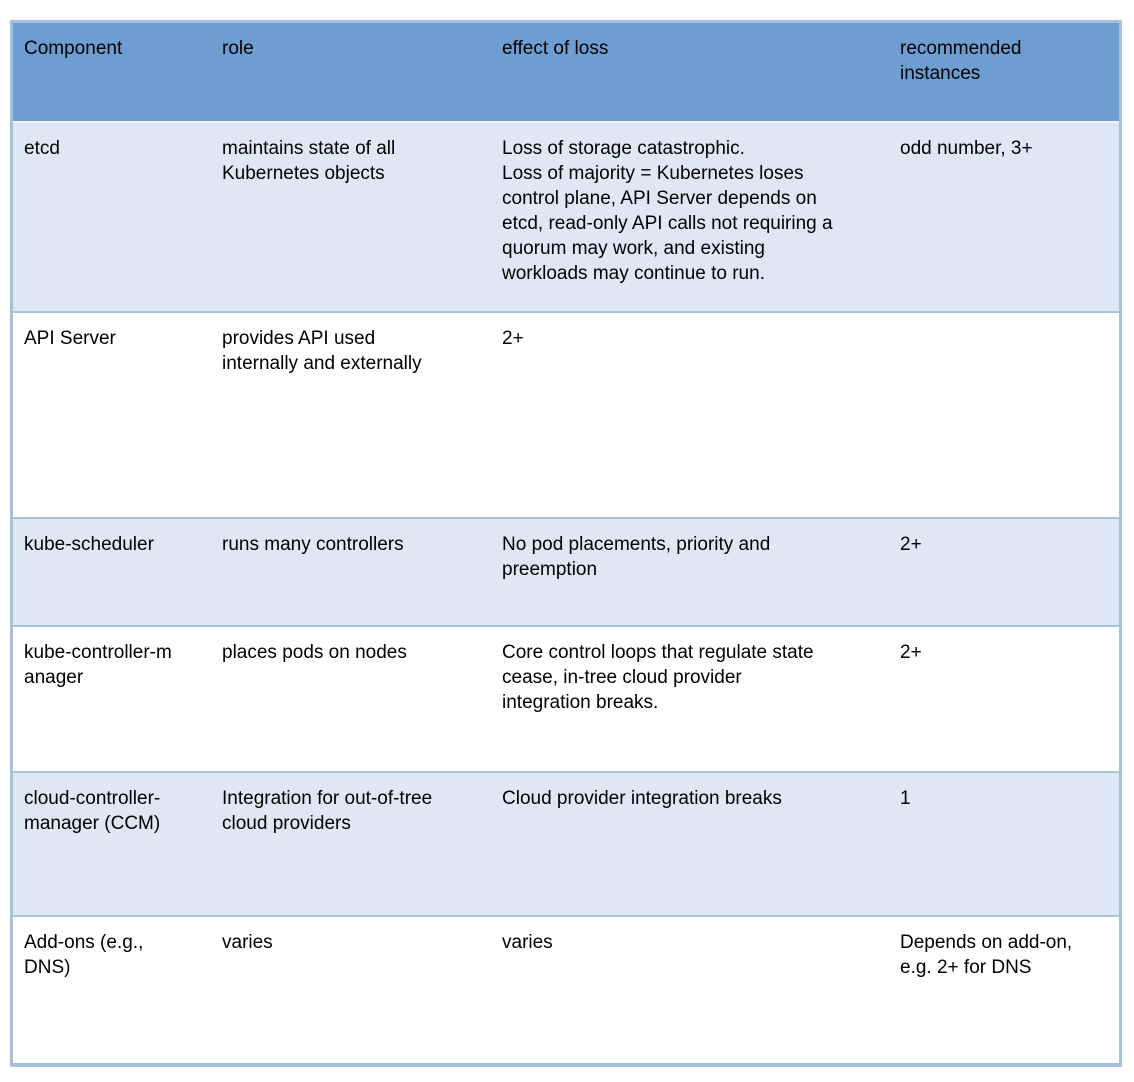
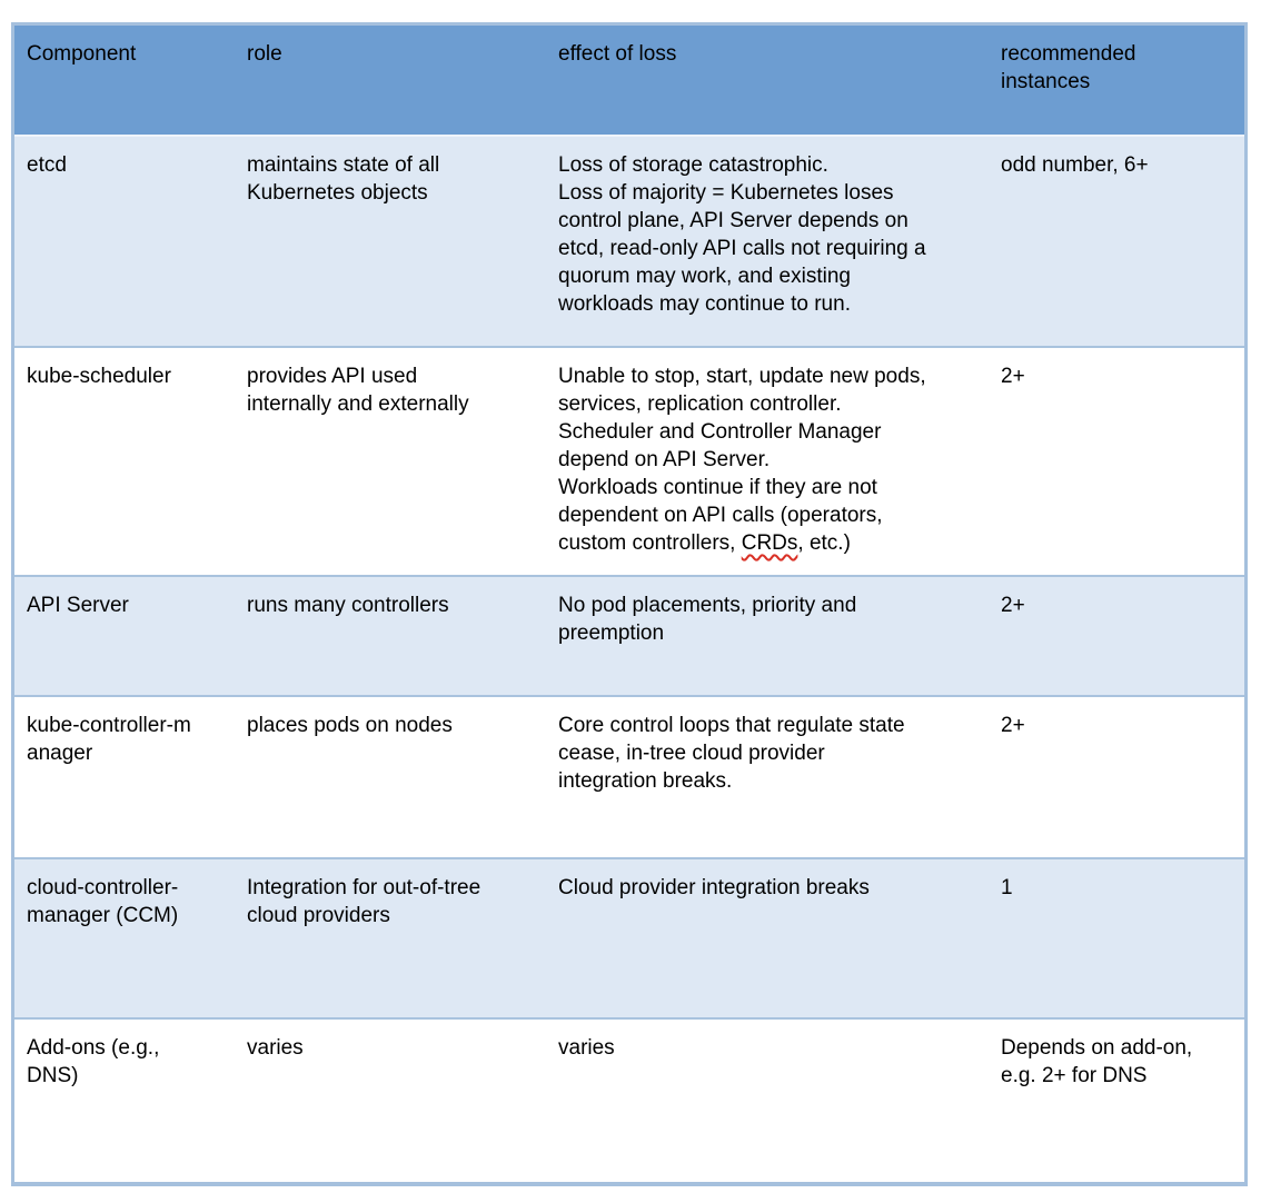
  Component
  role
  effect of loss
  recommended
  instances
  etcd
  maintains state of all
  Kubernetes objects
  Loss of storage catastrophic.
  Loss of majority = Kubernetes loses
  control plane, API Server depends on
  etcd, read-only API calls not requiring a
  quorum may work, and existing
  workloads may continue to run.
- odd number, 3+
+ odd number, 6+
- API Server
+ kube-scheduler
  provides API used
  internally and externally
+ Unable to stop, start, update new pods,
+ services, replication controller.
+ Scheduler and Controller Manager
+ depend on API Server.
+ Workloads continue if they are not
+ dependent on API calls (operators,
+ custom controllers, CRDs, etc.)
  2+
- kube-scheduler
+ API Server
  runs many controllers
  No pod placements, priority and
  preemption
  2+
  kube-controller-m
  anager
  places pods on nodes
  Core control loops that regulate state
  cease, in-tree cloud provider
  integration breaks.
  2+
  cloud-controller-
  manager (CCM)
  Integration for out-of-tree
  cloud providers
  Cloud provider integration breaks
  1
  Add-ons (e.g.,
  DNS)
  varies
  varies
  Depends on add-on,
  e.g. 2+ for DNS
